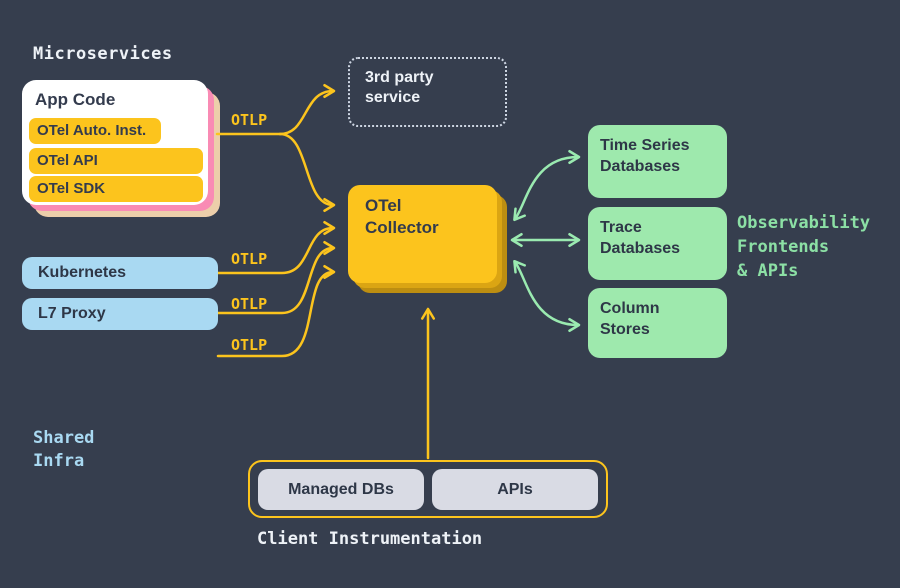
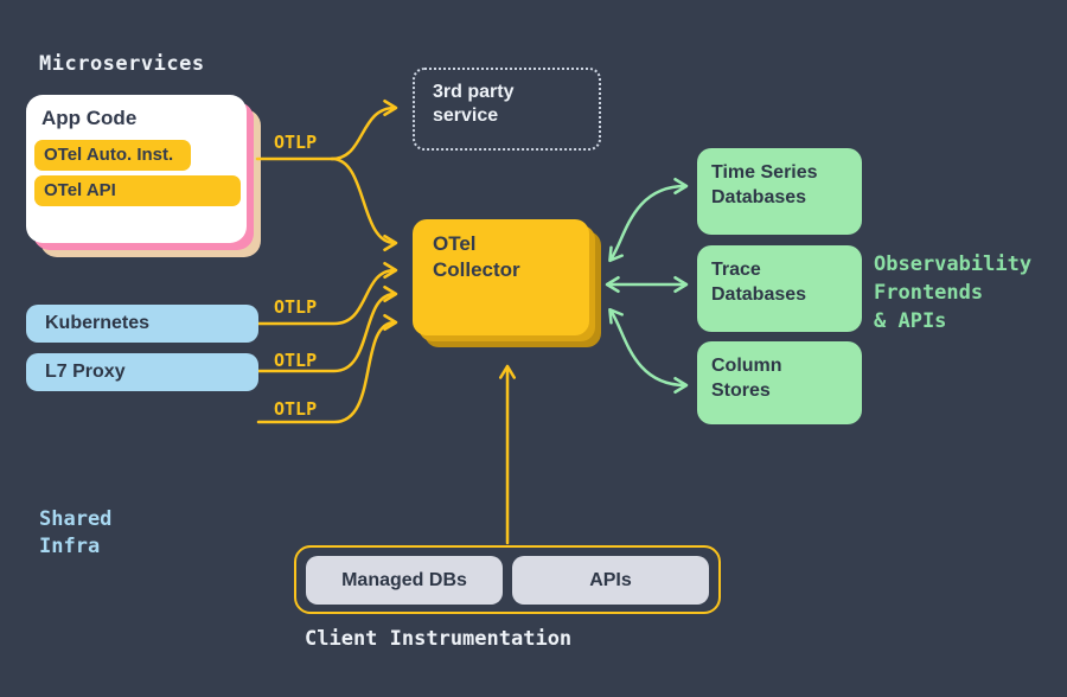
  Microservices
  App Code
  OTel Auto. Inst.
  OTel API
- OTel SDK
  OTLP
  OTLP
  OTLP
  OTLP
  3rd party
  service
  OTel
  Collector
  Kubernetes
  L7 Proxy
  Shared
  Infra
  Time Series
  Databases
  Trace
  Databases
  Column
  Stores
  Observability
  Frontends
  & APIs
  Managed DBs
  APIs
  Client Instrumentation
